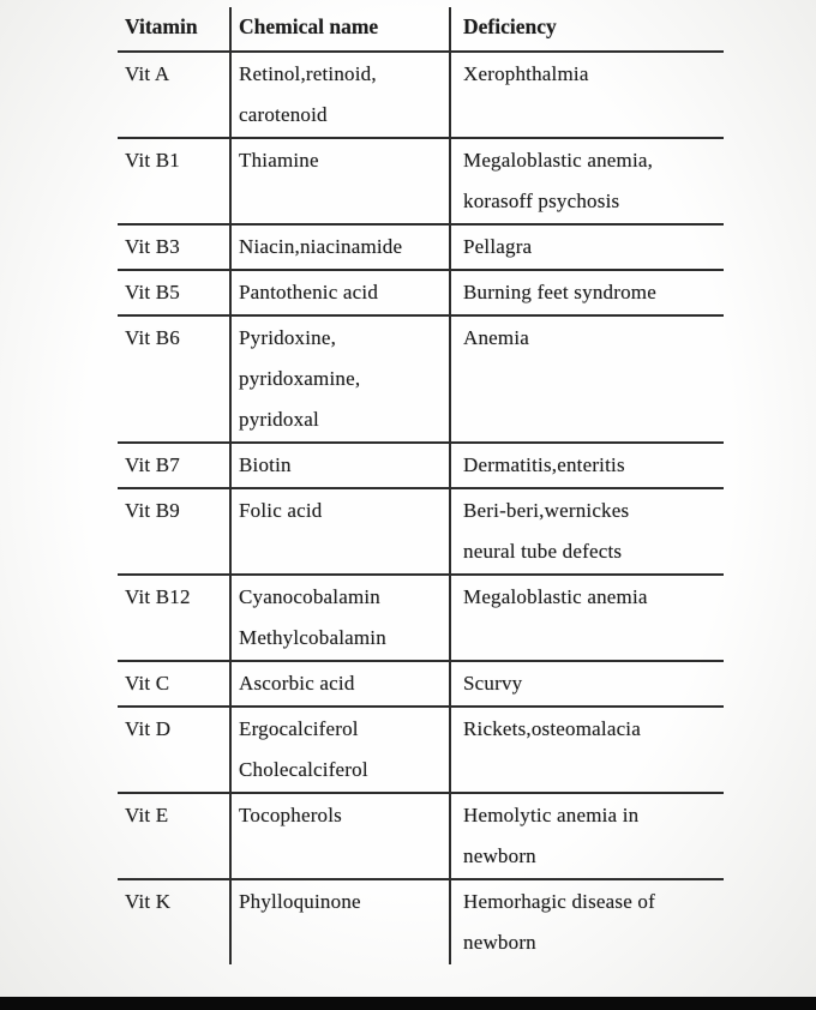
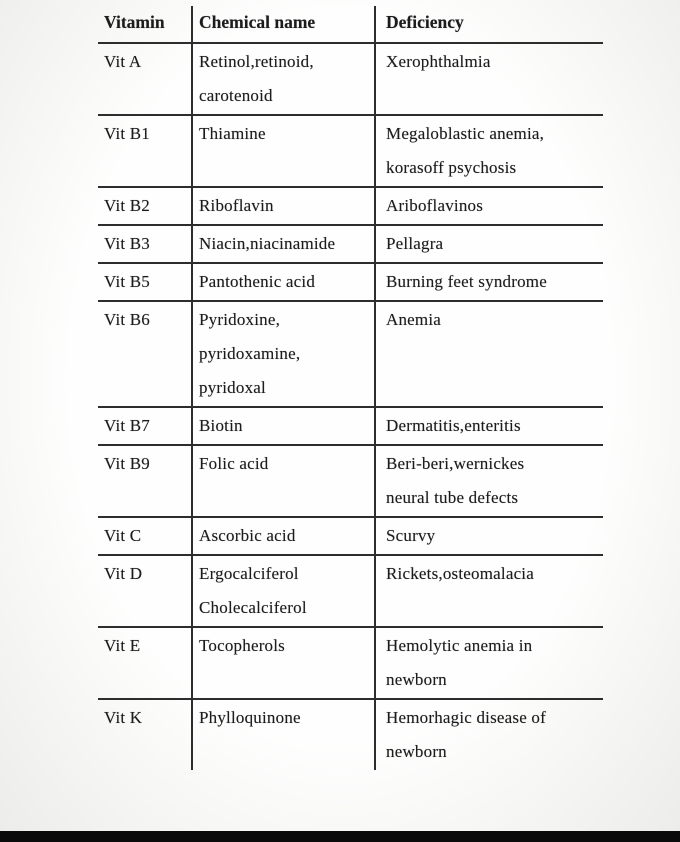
  Vitamin	Chemical name	Deficiency
  Vit A	Retinol,retinoid,carotenoid	Xerophthalmia
  Vit B1	Thiamine	Megaloblastic anemia,korasoff psychosis
+ Vit B2	Riboflavin	Ariboflavinos
  Vit B3	Niacin,niacinamide	Pellagra
  Vit B5	Pantothenic acid	Burning feet syndrome
  Vit B6	Pyridoxine,pyridoxamine,pyridoxal	Anemia
  Vit B7	Biotin	Dermatitis,enteritis
  Vit B9	Folic acid	Beri-beri,wernickesneural tube defects
- Vit B12	CyanocobalaminMethylcobalamin	Megaloblastic anemia
  Vit C	Ascorbic acid	Scurvy
  Vit D	ErgocalciferolCholecalciferol	Rickets,osteomalacia
  Vit E	Tocopherols	Hemolytic anemia innewborn
  Vit K	Phylloquinone	Hemorhagic disease ofnewborn
